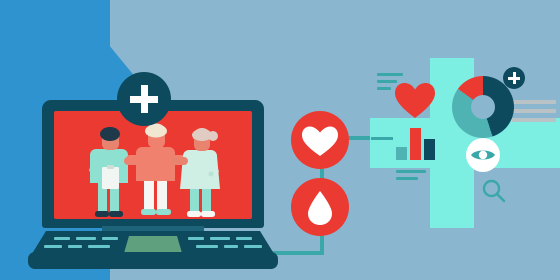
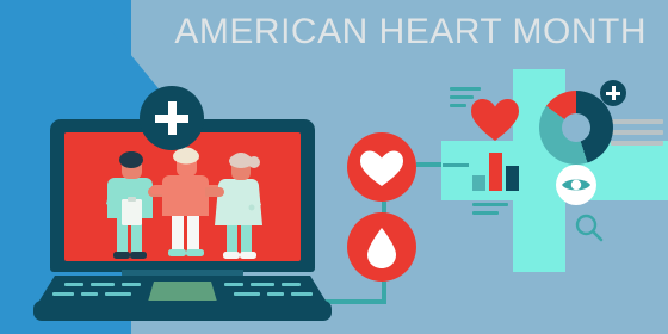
+ AMERICAN HEART MONTH
